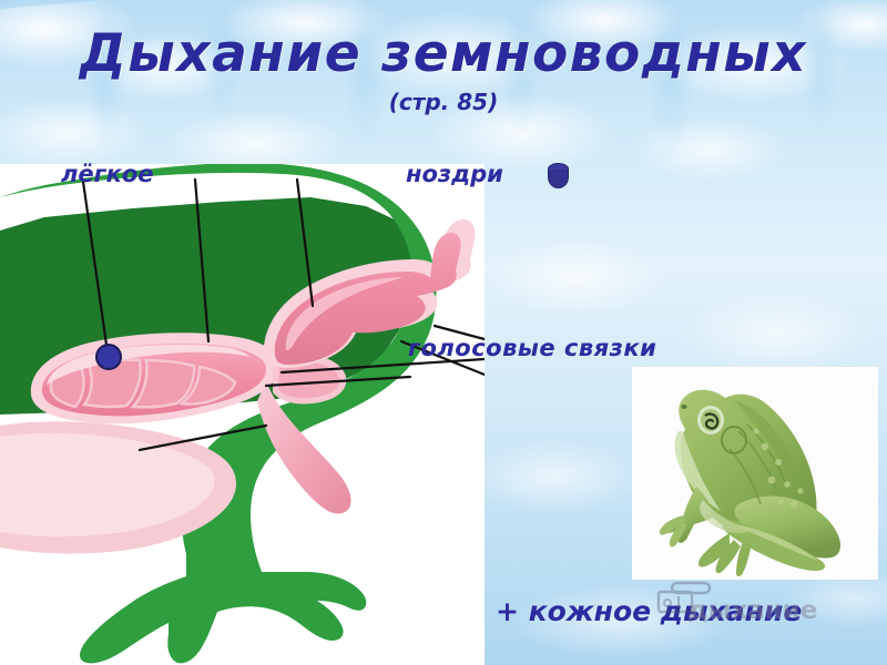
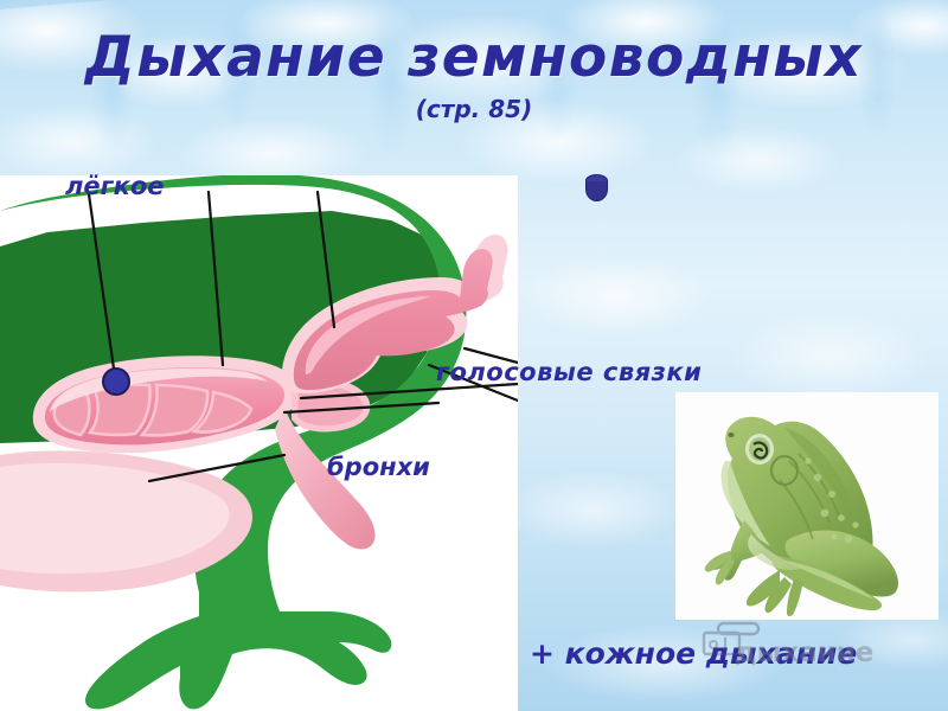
  Дыхание земноводных
  (стр. 85)
  лёгкое
- ноздри
  голосовые связки
+ бронхи
  + кожное дыхание
  дыхание
